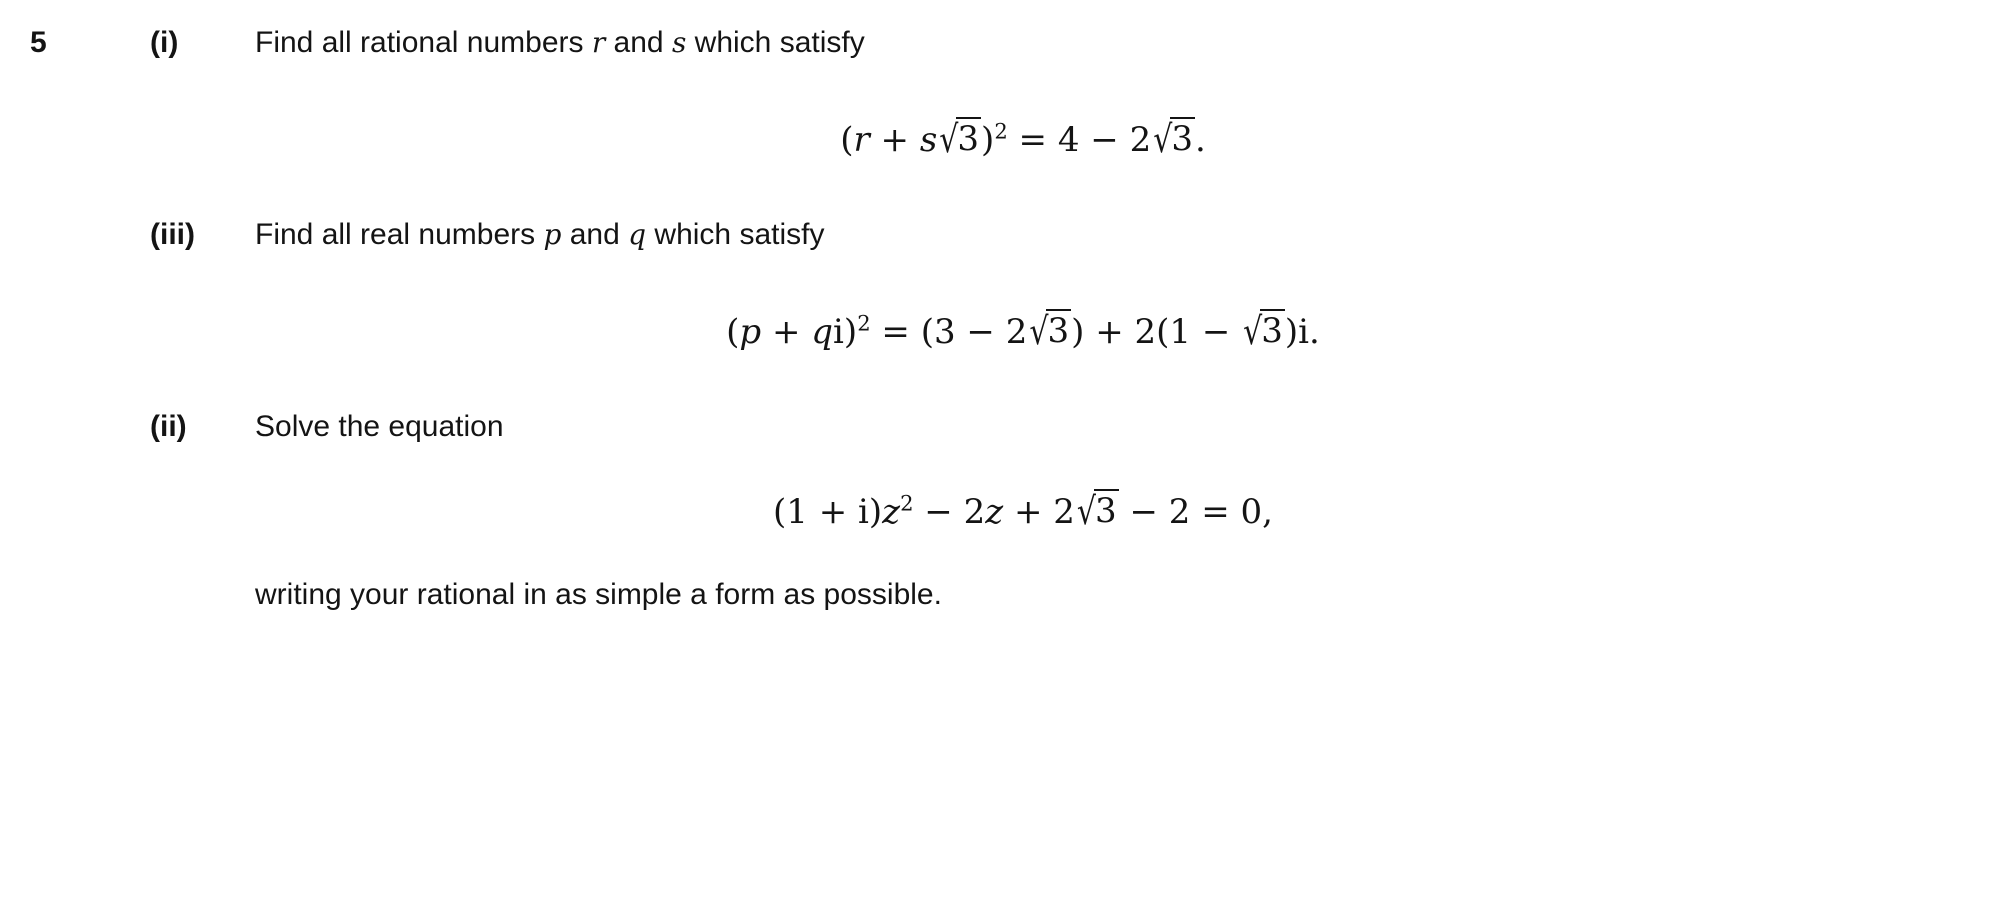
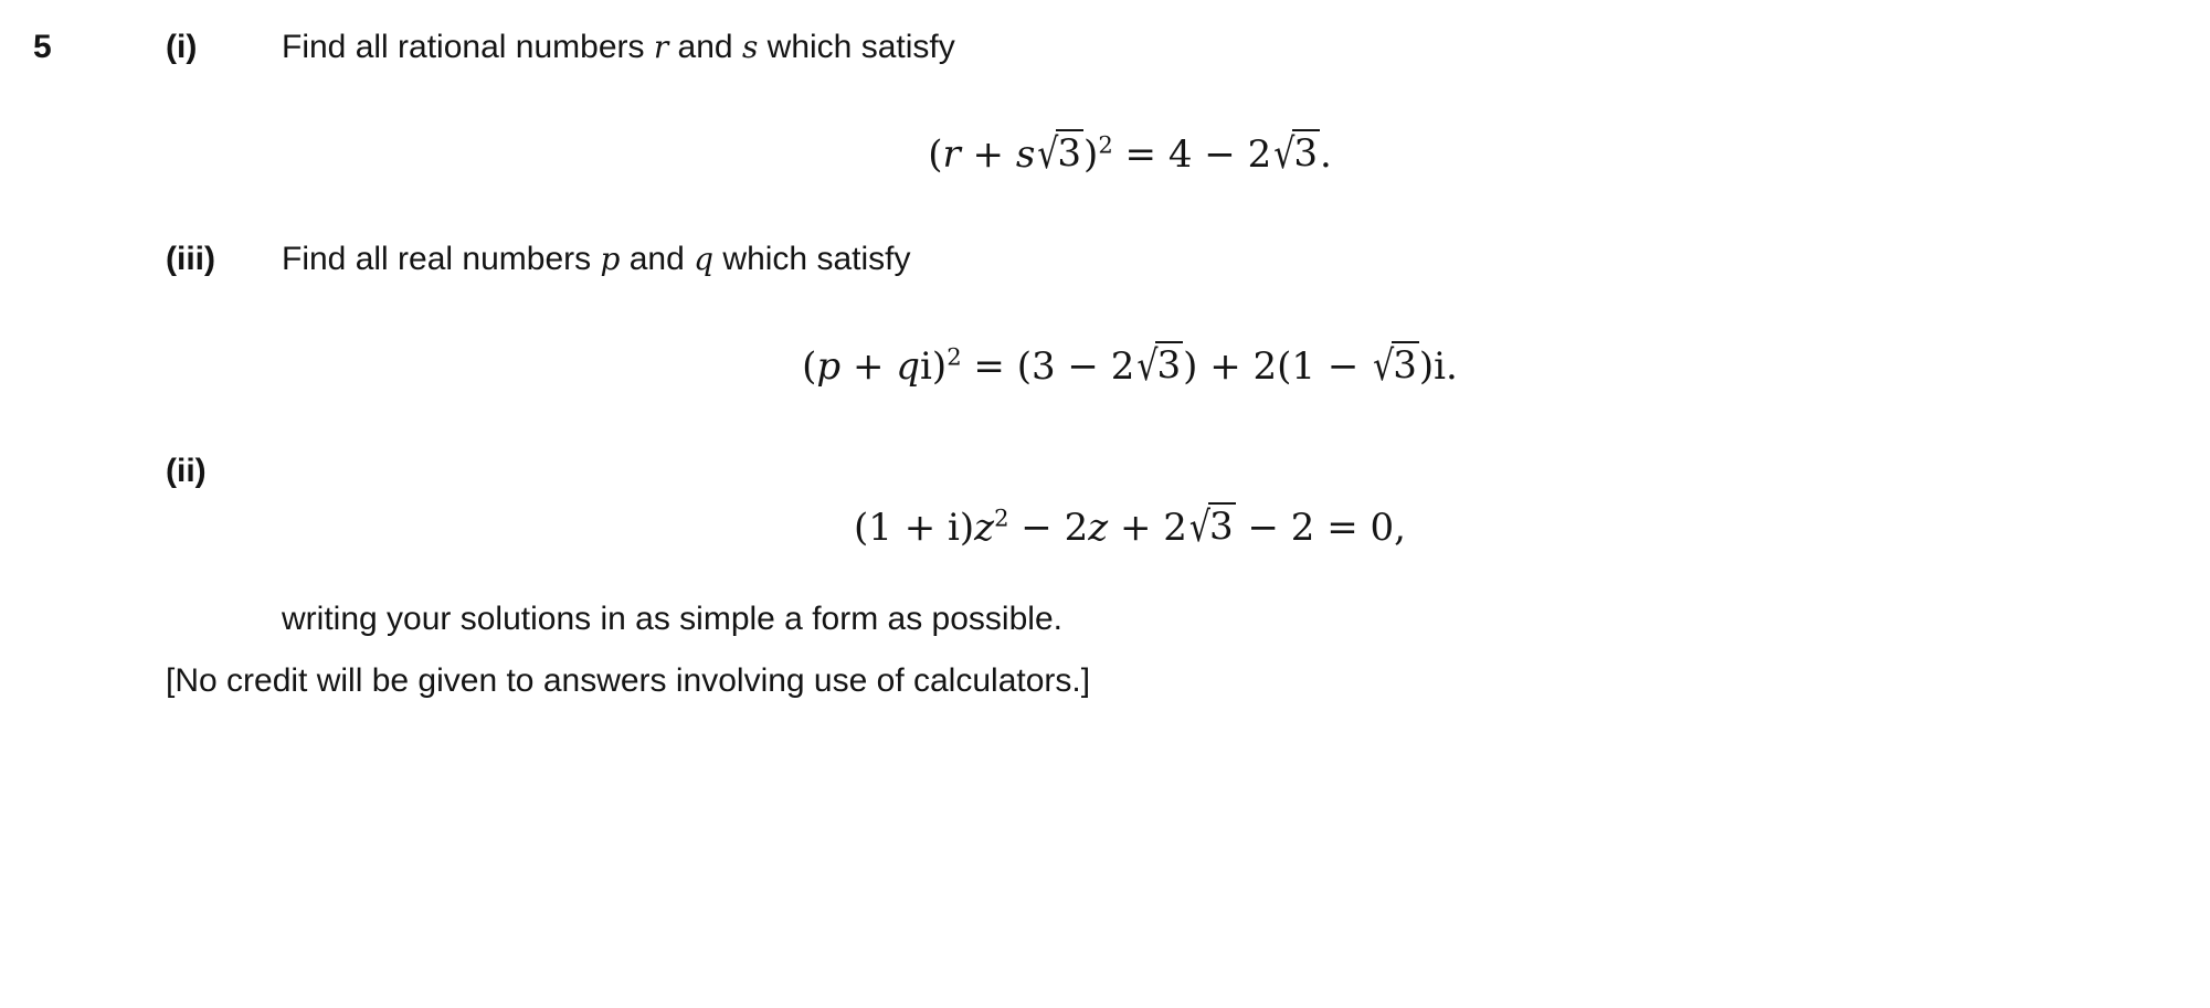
  5
  (i)
  Find all rational numbers r and s which satisfy
  (r + s√3)2 = 4 − 2√3.
  (iii)
  Find all real numbers p and q which satisfy
  (p + qi)2 = (3 − 2√3) + 2(1 − √3)i.
  (ii)
- Solve the equation
  (1 + i)z2 − 2z + 2√3 − 2 = 0,
- writing your rational in as simple a form as possible.
+ writing your solutions in as simple a form as possible.
+ [No credit will be given to answers involving use of calculators.]
